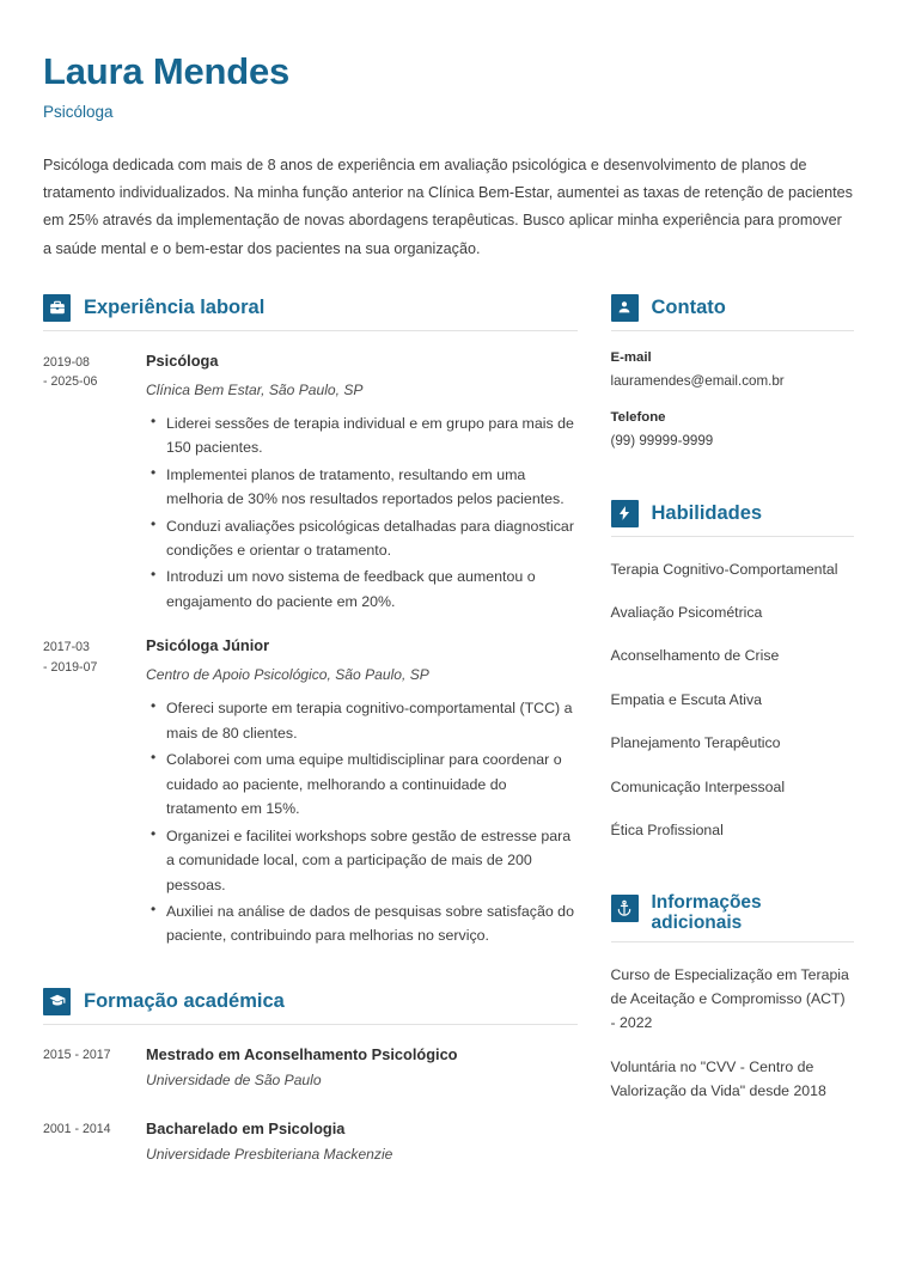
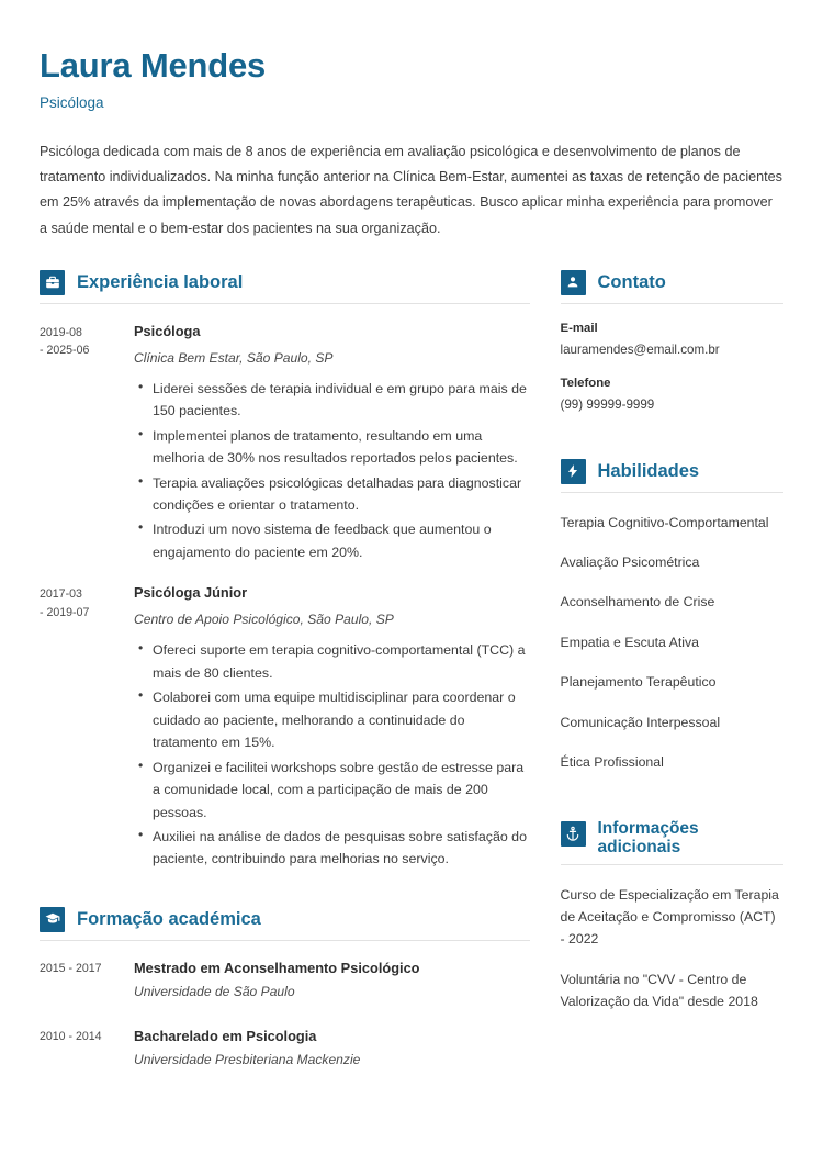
  Laura Mendes
  Psicóloga
  Psicóloga dedicada com mais de 8 anos de experiência em avaliação psicológica e desenvolvimento de planos de tratamento individualizados. Na minha função anterior na Clínica Bem-Estar, aumentei as taxas de retenção de pacientes em 25% através da implementação de novas abordagens terapêuticas. Busco aplicar minha experiência para promover a saúde mental e o bem-estar dos pacientes na sua organização.
  Experiência laboral
  2019-08
  - 2025-06
  Psicóloga
  Clínica Bem Estar, São Paulo, SP
  Liderei sessões de terapia individual e em grupo para mais de 150 pacientes.
  Implementei planos de tratamento, resultando em uma melhoria de 30% nos resultados reportados pelos pacientes.
- Conduzi avaliações psicológicas detalhadas para diagnosticar condições e orientar o tratamento.
+ Terapia avaliações psicológicas detalhadas para diagnosticar condições e orientar o tratamento.
  Introduzi um novo sistema de feedback que aumentou o engajamento do paciente em 20%.
  2017-03
  - 2019-07
  Psicóloga Júnior
  Centro de Apoio Psicológico, São Paulo, SP
  Ofereci suporte em terapia cognitivo-comportamental (TCC) a mais de 80 clientes.
  Colaborei com uma equipe multidisciplinar para coordenar o cuidado ao paciente, melhorando a continuidade do tratamento em 15%.
  Organizei e facilitei workshops sobre gestão de estresse para a comunidade local, com a participação de mais de 200 pessoas.
  Auxiliei na análise de dados de pesquisas sobre satisfação do paciente, contribuindo para melhorias no serviço.
  Formação académica
  2015 - 2017
  Mestrado em Aconselhamento Psicológico
  Universidade de São Paulo
- 2001 - 2014
+ 2010 - 2014
  Bacharelado em Psicologia
  Universidade Presbiteriana Mackenzie
  Contato
  E-mail
  lauramendes@email.com.br
  Telefone
  (99) 99999-9999
  Habilidades
  Terapia Cognitivo-Comportamental
  Avaliação Psicométrica
  Aconselhamento de Crise
  Empatia e Escuta Ativa
  Planejamento Terapêutico
  Comunicação Interpessoal
  Ética Profissional
  Informações adicionais
  Curso de Especialização em Terapia de Aceitação e Compromisso (ACT) - 2022
  Voluntária no "CVV - Centro de Valorização da Vida" desde 2018
